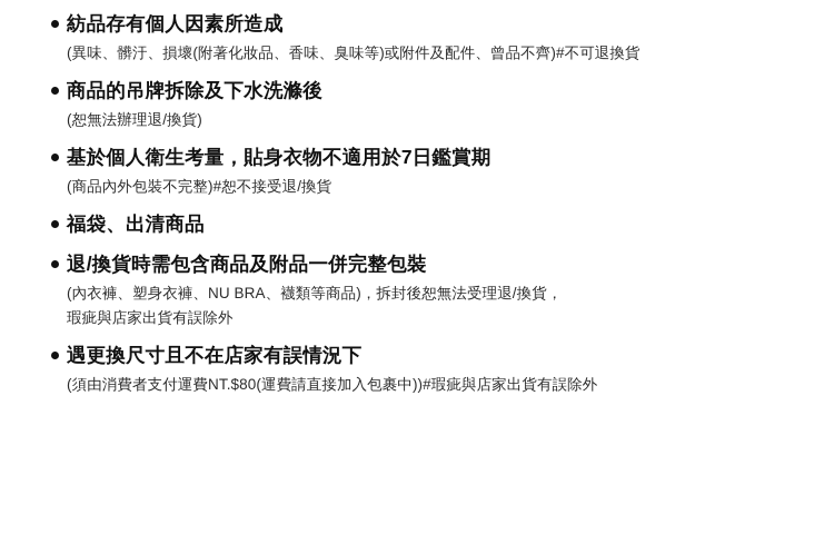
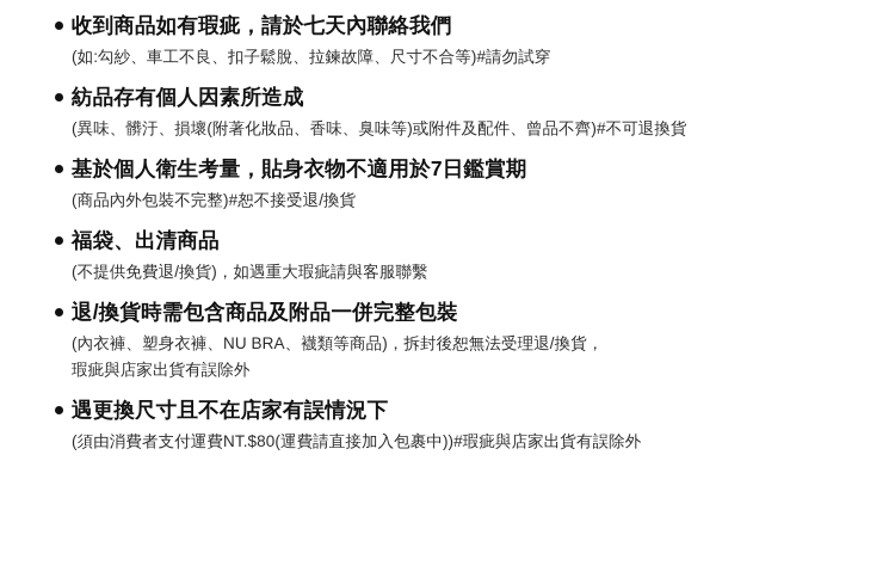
+ 收到商品如有瑕疵，請於七天內聯絡我們
+ (如:勾紗、車工不良、扣子鬆脫、拉鍊故障、尺寸不合等)#請勿試穿
  紡品存有個人因素所造成
  (異味、髒汙、損壞(附著化妝品、香味、臭味等)或附件及配件、曾品不齊)#不可退換貨
- 商品的吊牌拆除及下水洗滌後
- (恕無法辦理退/換貨)
  基於個人衛生考量，貼身衣物不適用於7日鑑賞期
  (商品內外包裝不完整)#恕不接受退/換貨
  福袋、出清商品
+ (不提供免費退/換貨)，如遇重大瑕疵請與客服聯繫
  退/換貨時需包含商品及附品一併完整包裝
  (內衣褲、塑身衣褲、NU BRA、襪類等商品)，拆封後恕無法受理退/換貨，
  瑕疵與店家出貨有誤除外
  遇更換尺寸且不在店家有誤情況下
  (須由消費者支付運費NT.$80(運費請直接加入包裹中))#瑕疵與店家出貨有誤除外
